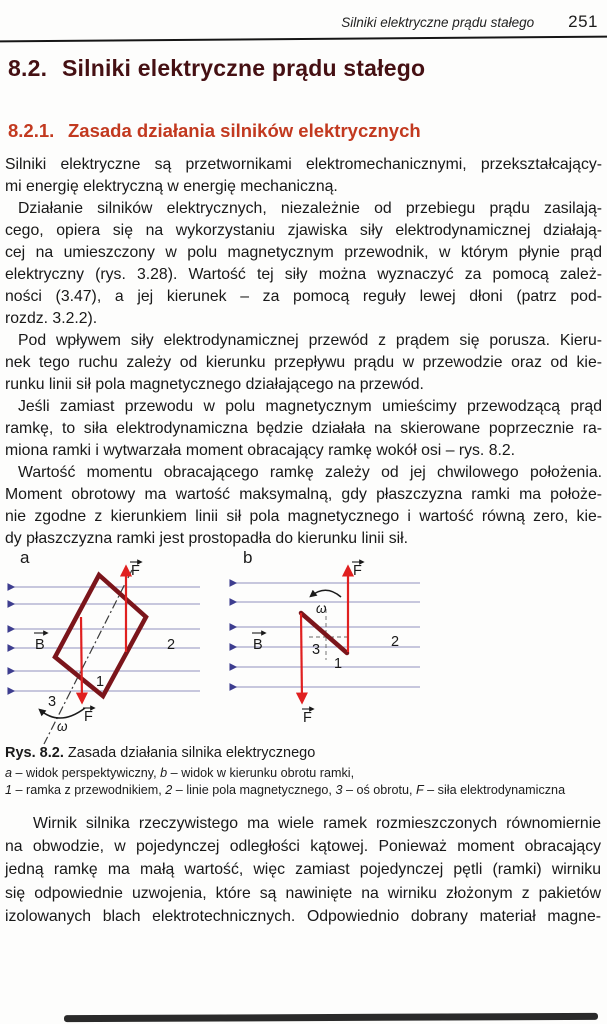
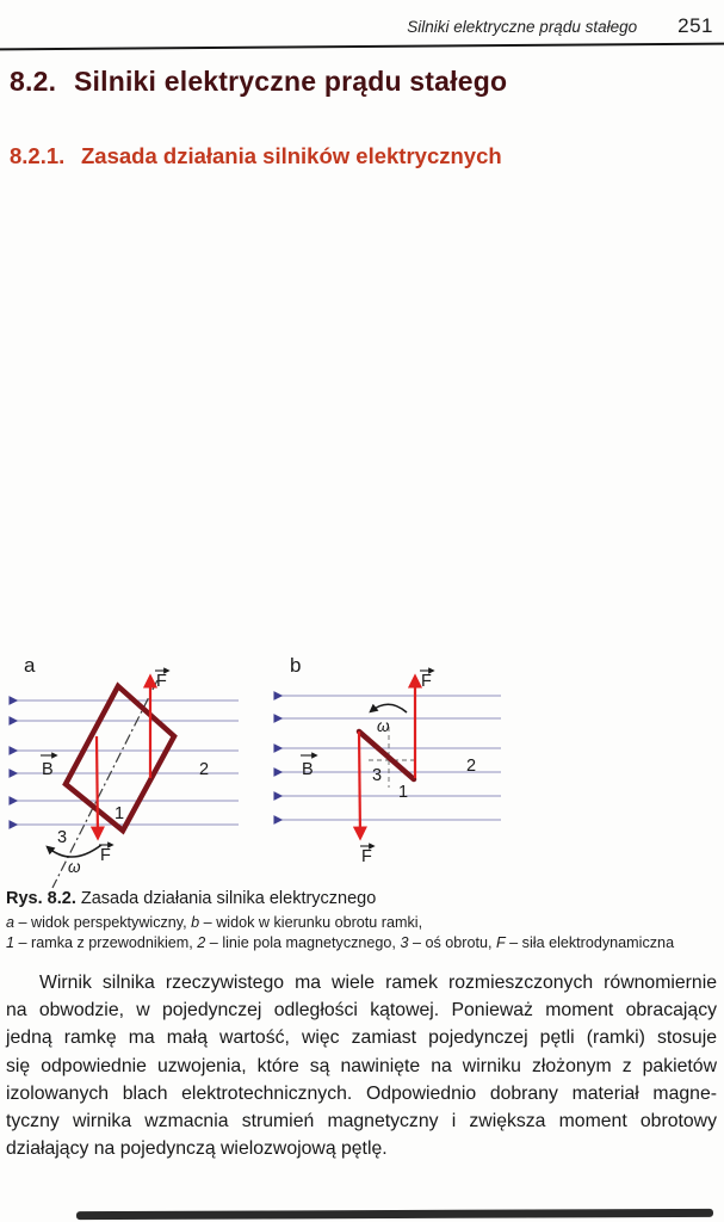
  Silniki elektryczne prądu stałego
  251
  8.2.
  Silniki elektryczne prądu stałego
  8.2.1.
  Zasada działania silników elektrycznych
- Silniki elektryczne są przetwornikami elektromechanicznymi, przekształcający-
- mi energię elektryczną w energię mechaniczną.
- Działanie silników elektrycznych, niezależnie od przebiegu prądu zasilają-
- cego, opiera się na wykorzystaniu zjawiska siły elektrodynamicznej działają-
- cej na umieszczony w polu magnetycznym przewodnik, w którym płynie prąd
- elektryczny (rys. 3.28). Wartość tej siły można wyznaczyć za pomocą zależ-
- ności (3.47), a jej kierunek – za pomocą reguły lewej dłoni (patrz pod-
- rozdz. 3.2.2).
- Pod wpływem siły elektrodynamicznej przewód z prądem się porusza. Kieru-
- nek tego ruchu zależy od kierunku przepływu prądu w przewodzie oraz od kie-
- runku linii sił pola magnetycznego działającego na przewód.
- Jeśli zamiast przewodu w polu magnetycznym umieścimy przewodzącą prąd
- ramkę, to siła elektrodynamiczna będzie działała na skierowane poprzecznie ra-
- miona ramki i wytwarzała moment obracający ramkę wokół osi – rys. 8.2.
- Wartość momentu obracającego ramkę zależy od jej chwilowego położenia.
- Moment obrotowy ma wartość maksymalną, gdy płaszczyzna ramki ma położe-
- nie zgodne z kierunkiem linii sił pola magnetycznego i wartość równą zero, kie-
- dy płaszczyzna ramki jest prostopadła do kierunku linii sił.
  a
  B
  F
  F
  ω
  1
  2
  3
  b
  B
  F
  F
  ω
  1
  2
  3
  Rys. 8.2. Zasada działania silnika elektrycznego
  a – widok perspektywiczny, b – widok w kierunku obrotu ramki,
  1 – ramka z przewodnikiem, 2 – linie pola magnetycznego, 3 – oś obrotu, F – siła elektrodynamiczna
  Wirnik silnika rzeczywistego ma wiele ramek rozmieszczonych równomiernie
  na obwodzie, w pojedynczej odległości kątowej. Ponieważ moment obracający
- jedną ramkę ma małą wartość, więc zamiast pojedynczej pętli (ramki) wirniku
+ jedną ramkę ma małą wartość, więc zamiast pojedynczej pętli (ramki) stosuje
  się odpowiednie uzwojenia, które są nawinięte na wirniku złożonym z pakietów
  izolowanych blach elektrotechnicznych. Odpowiednio dobrany materiał magne-
+ tyczny wirnika wzmacnia strumień magnetyczny i zwiększa moment obrotowy
+ działający na pojedynczą wielozwojową pętlę.
